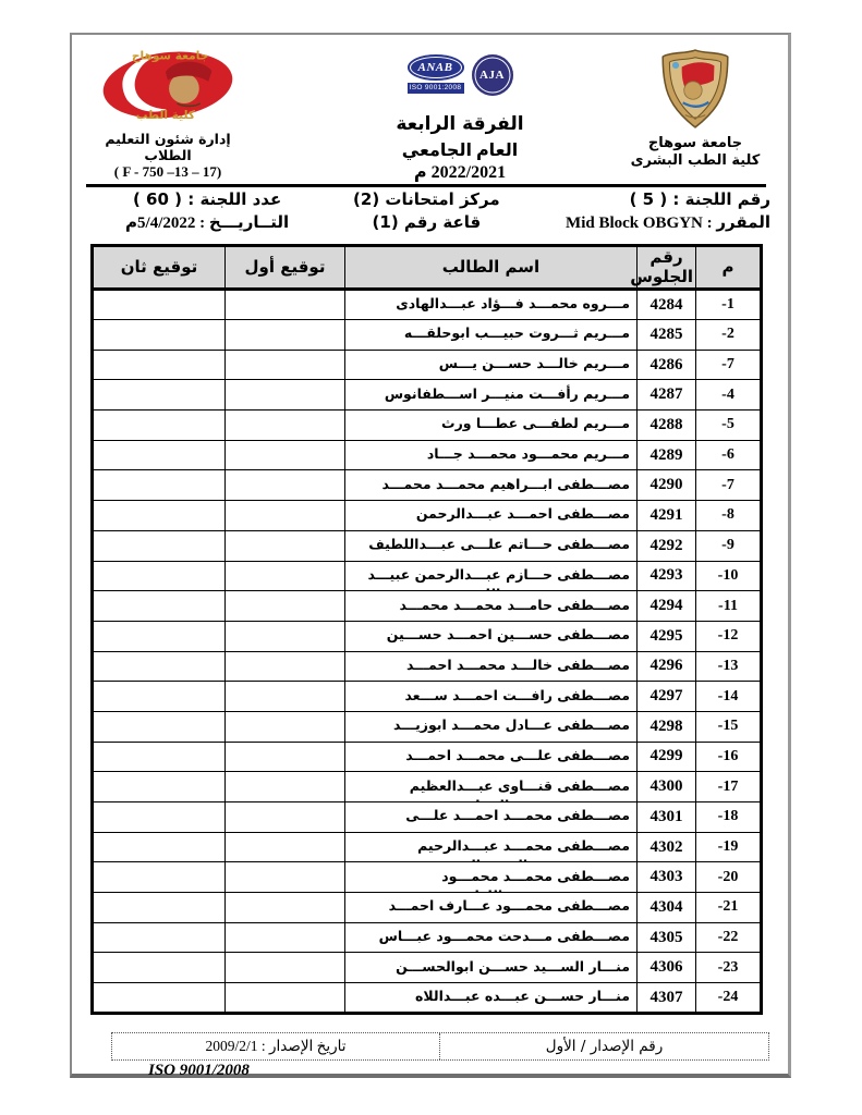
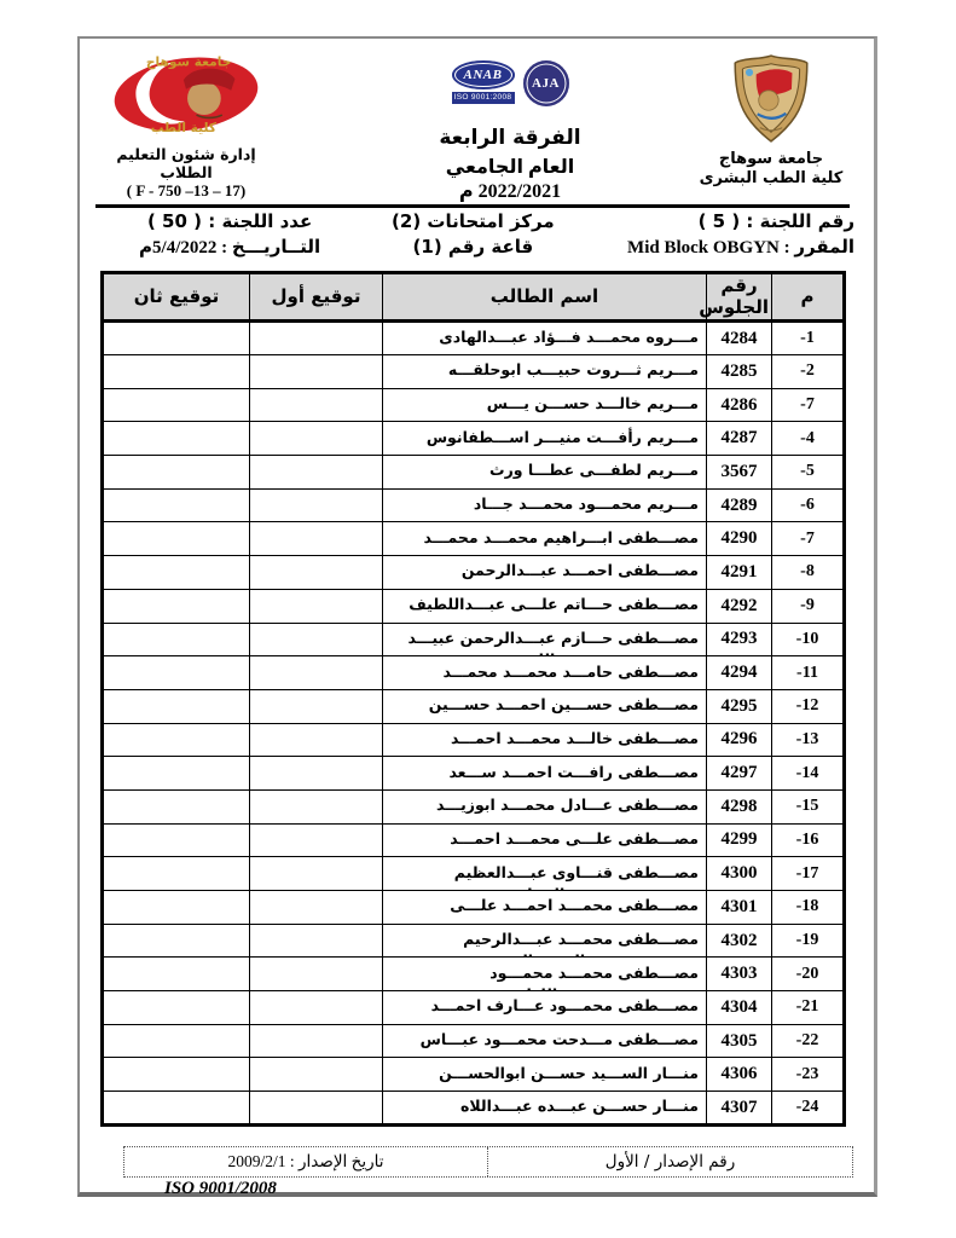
  جامعة سوهاج
  كلية الطب البشرى
  ANAB
  AJA
  الفرقة الرابعة
  العام الجامعي 2022/2021 م
  جامعة سوهاج
  كلية الطب
  إدارة شئون التعليم الطلاب
  ( F - 750 –13 – 17)
  رقم اللجنة : ( 5 )
  مركز امتحانات (2)
- عدد اللجنة : ( 60 )
+ عدد اللجنة : ( 50 )
  المقرر : Mid Block OBGYN
  قاعة رقم (1)
  التــاريـــخ : 5/4/2022م
  م	رقم الجلوس	اسم الطالب	توقيع أول	توقيع ثان
  1-	4284	مـــروه محمـــد فـــؤاد عبـــدالهادى
  2-	4285	مـــريم ثـــروت حبيـــب ابوحلقـــه
  7-	4286	مـــريم خالـــد حســـن يـــس
  4-	4287	مـــريم رأفـــت منيـــر اســـطفانوس
- 5-	4288	مـــريم لطفـــى عطـــا ورث
+ 5-	3567	مـــريم لطفـــى عطـــا ورث
  6-	4289	مـــريم محمـــود محمـــد جـــاد
  7-	4290	مصـــطفى ابـــراهيم محمـــد محمـــد
  8-	4291	مصـــطفى احمـــد عبـــدالرحمن
  9-	4292	مصـــطفى حـــاتم علـــى عبـــداللطيف
  10-	4293	مصـــطفى حـــازم عبـــدالرحمن عبيـــد
  11-	4294	مصـــطفى حامـــد محمـــد محمـــد
  12-	4295	مصـــطفى حســـين احمـــد حســـين
  13-	4296	مصـــطفى خالـــد محمـــد احمـــد
  14-	4297	مصـــطفى رافـــت احمـــد ســـعد
  15-	4298	مصـــطفى عـــادل محمـــد ابوزيـــد
  16-	4299	مصـــطفى علـــى محمـــد احمـــد
  17-	4300	مصـــطفى قنـــاوى عبـــدالعظيم
  18-	4301	مصـــطفى محمـــد احمـــد علـــى
  20-	4303	مصـــطفى محمـــد محمـــود
  21-	4304	مصـــطفى محمـــود عـــارف احمـــد
  22-	4305	مصـــطفى مـــدحت محمـــود عبـــاس
  23-	4306	منـــار الســـيد حســـن ابوالحســـن
  24-	4307	منـــار حســـن عبـــده عبـــداللاه
  رقم الإصدار / الأول
  تاريخ الإصدار : 2009/2/1
  ISO 9001/2008
